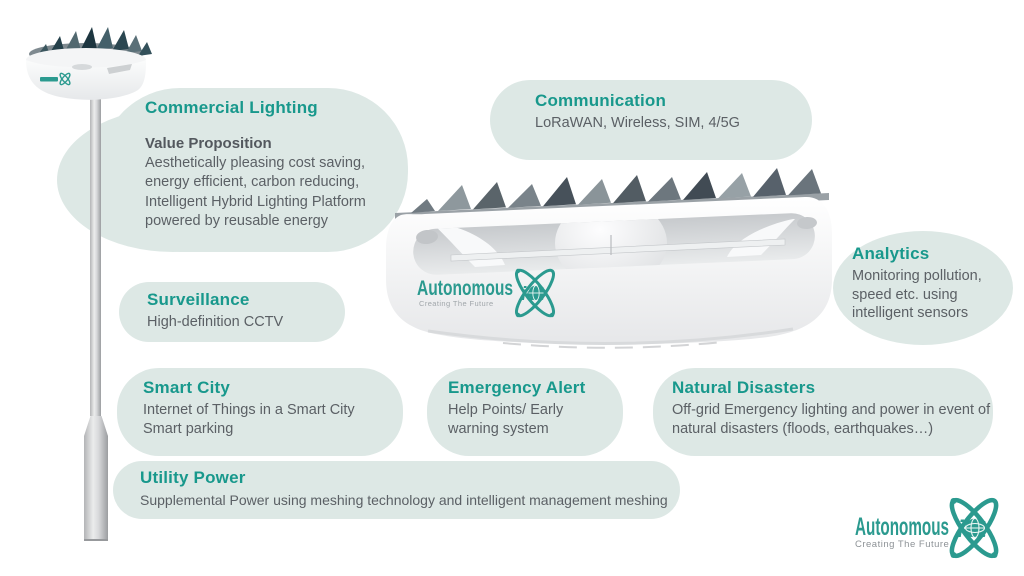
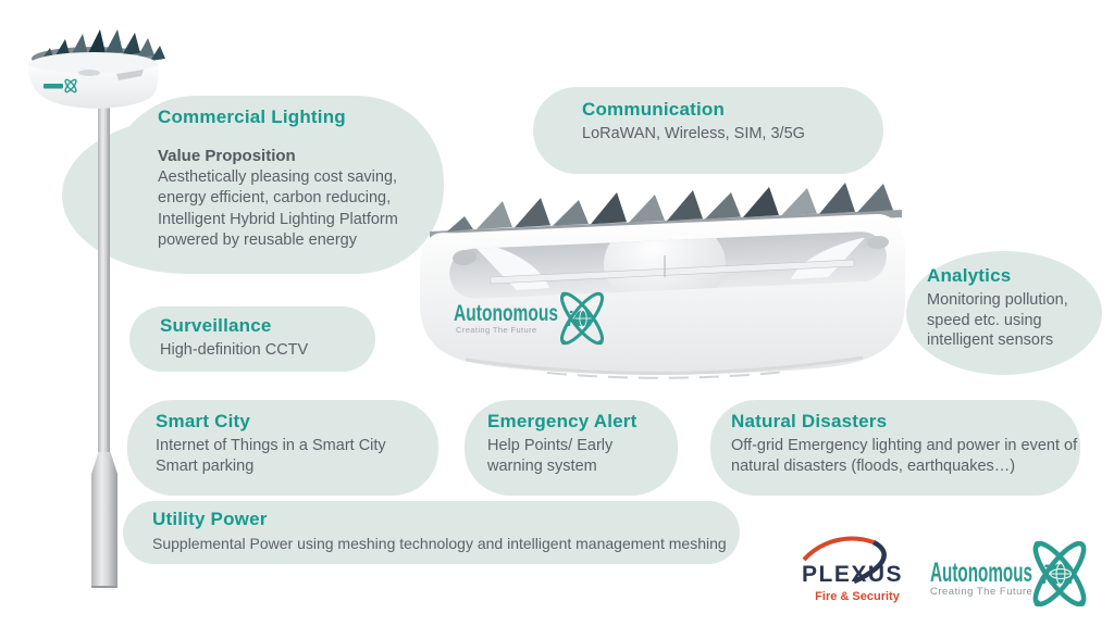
  Commercial Lighting
  Value Proposition
  Aesthetically pleasing cost saving,
  energy efficient, carbon reducing,
  Intelligent Hybrid Lighting Platform
  powered by reusable energy
  Communication
- LoRaWAN, Wireless, SIM, 4/5G
+ LoRaWAN, Wireless, SIM, 3/5G
  Analytics
  Monitoring pollution,
  speed etc. using
  intelligent sensors
  Surveillance
  High-definition CCTV
  Smart City
  Internet of Things in a Smart City
  Smart parking
  Emergency Alert
  Help Points/ Early
  warning system
  Natural Disasters
  Off-grid Emergency lighting and power in event of
  natural disasters (floods, earthquakes…)
  Utility Power
  Supplemental Power using meshing technology and intelligent management meshing
  Autonomous
  Creating The Future
+ PLEXUS
+ Fire & Security
  Autonomous
  Creating The Future
